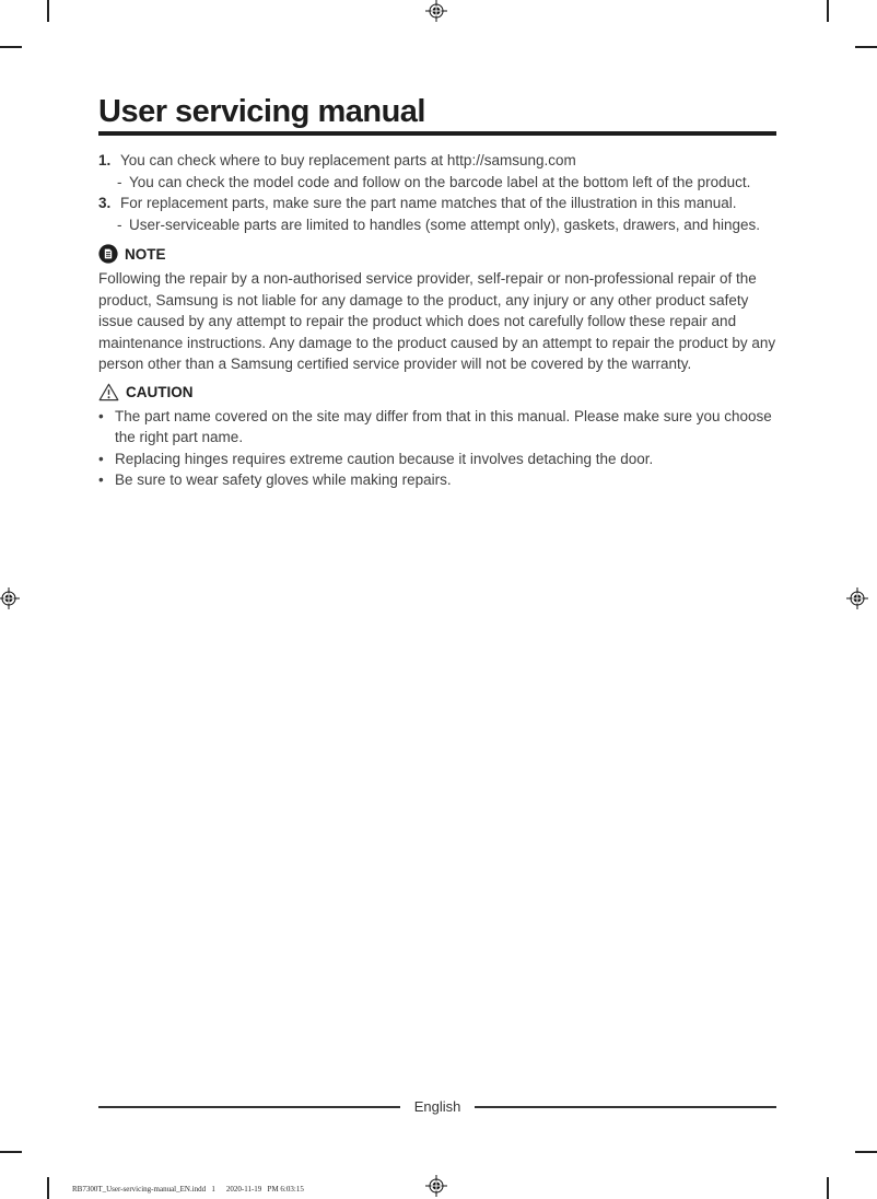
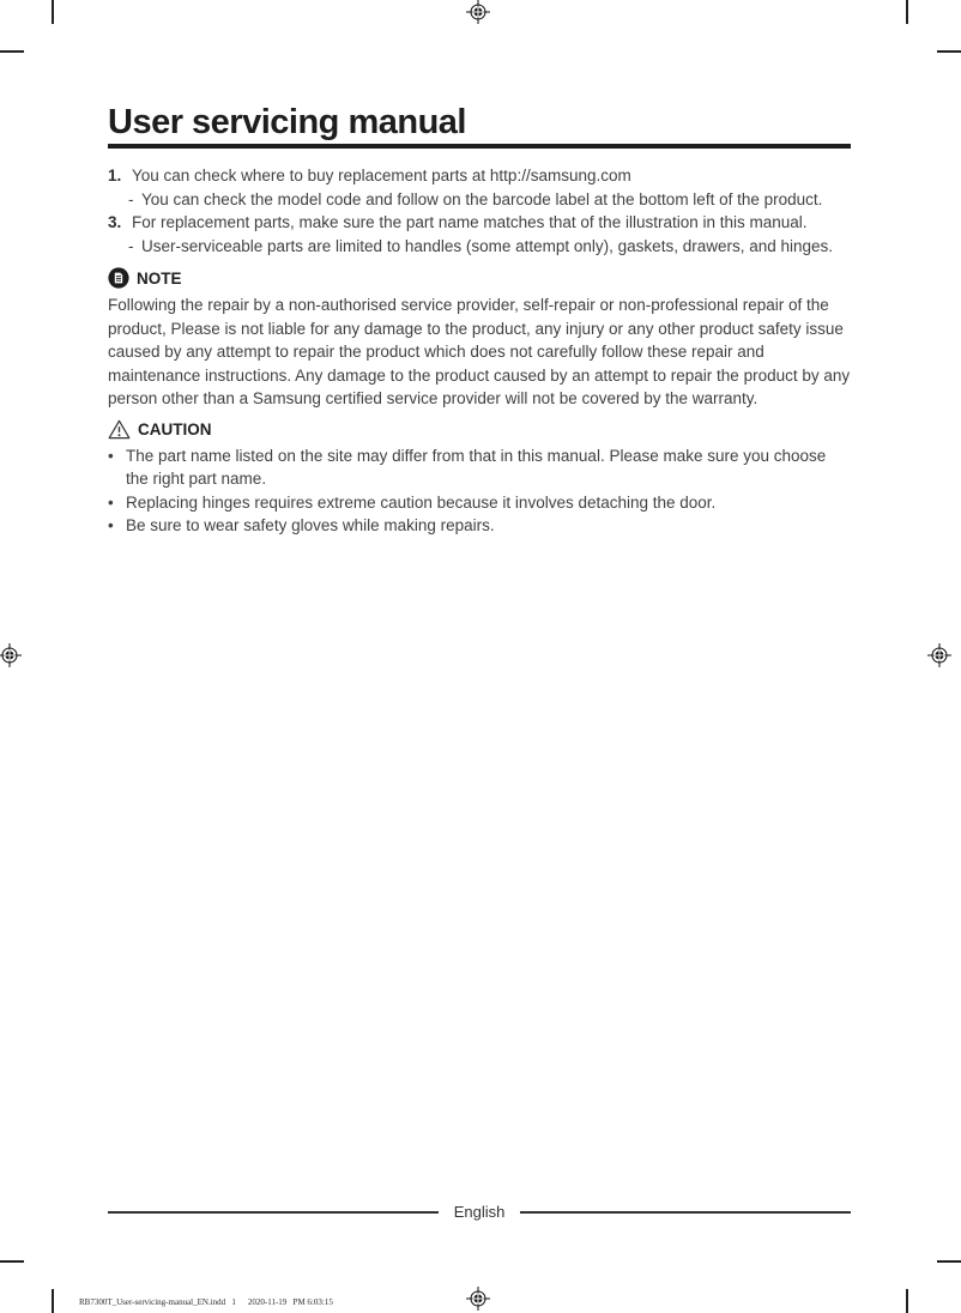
  User servicing manual
  1.
  You can check where to buy replacement parts at http://samsung.com
  -
  You can check the model code and follow on the barcode label at the bottom left of the product.
  3.
  For replacement parts, make sure the part name matches that of the illustration in this manual.
  -
  User-serviceable parts are limited to handles (some attempt only), gaskets, drawers, and hinges.
  NOTE
- Following the repair by a non-authorised service provider, self-repair or non-professional repair of the product, Samsung is not liable for any damage to the product, any injury or any other product safety issue caused by any attempt to repair the product which does not carefully follow these repair and maintenance instructions. Any damage to the product caused by an attempt to repair the product by any person other than a Samsung certified service provider will not be covered by the warranty.
+ Following the repair by a non-authorised service provider, self-repair or non-professional repair of the product, Please is not liable for any damage to the product, any injury or any other product safety issue caused by any attempt to repair the product which does not carefully follow these repair and maintenance instructions. Any damage to the product caused by an attempt to repair the product by any person other than a Samsung certified service provider will not be covered by the warranty.
  CAUTION
  •
- The part name covered on the site may differ from that in this manual. Please make sure you choose the right part name.
+ The part name listed on the site may differ from that in this manual. Please make sure you choose the right part name.
  •
  Replacing hinges requires extreme caution because it involves detaching the door.
  •
  Be sure to wear safety gloves while making repairs.
  English
  RB7300T_User-servicing-manual_EN.indd 1 2020-11-19 PM 6:03:15
